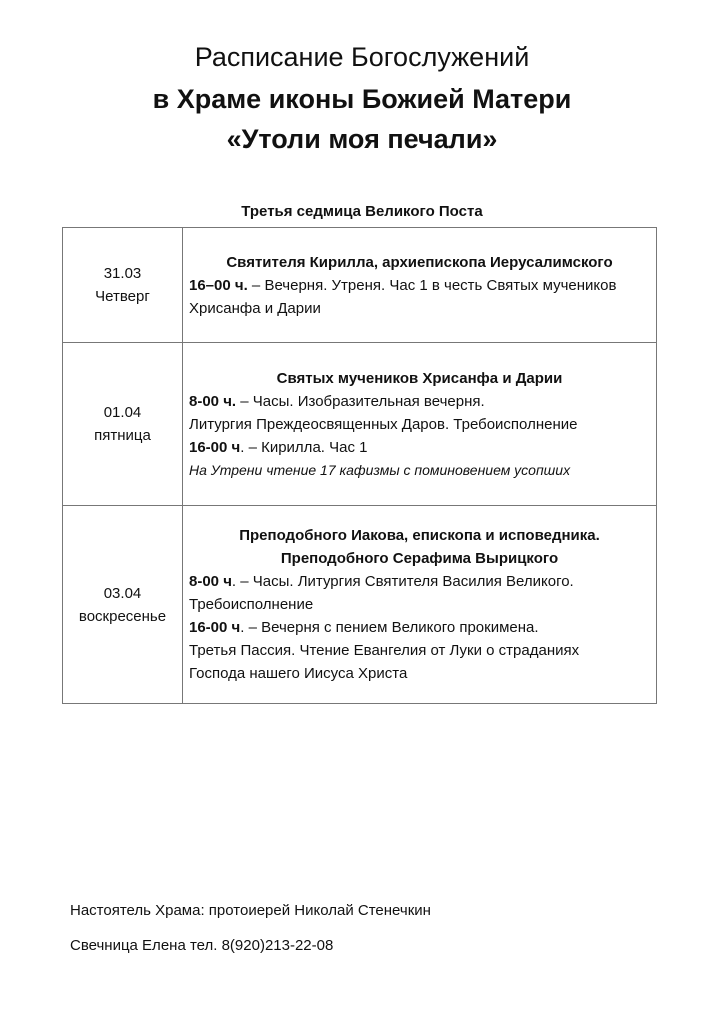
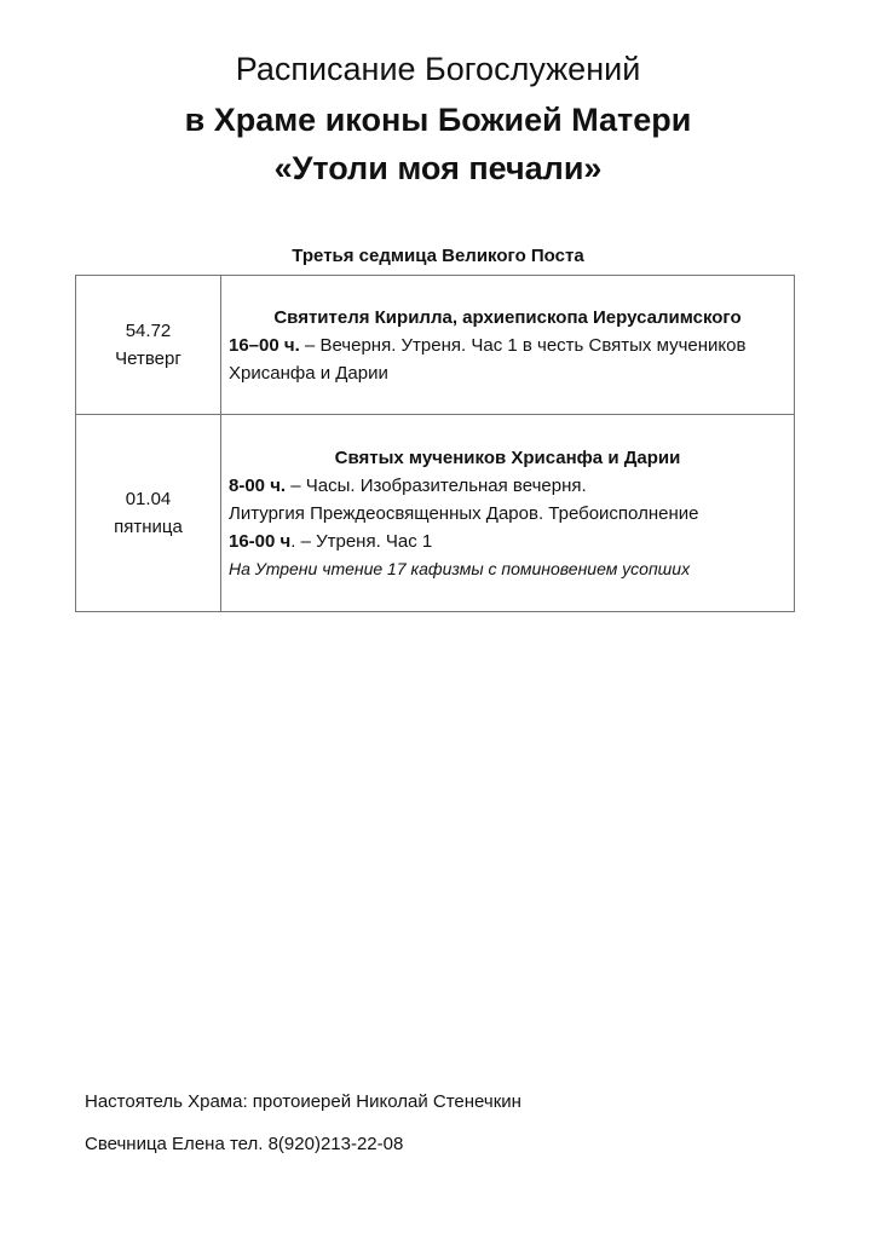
  Расписание Богослужений
  в Храме иконы Божией Матери
  «Утоли моя печали»
  Третья седмица Великого Поста
- 31.03 Четверг	Святителя Кирилла, архиепископа Иерусалимского 16–00 ч. – Вечерня. Утреня. Час 1 в честь Святых мучеников Хрисанфа и Дарии
+ 54.72 Четверг	Святителя Кирилла, архиепископа Иерусалимского 16–00 ч. – Вечерня. Утреня. Час 1 в честь Святых мучеников Хрисанфа и Дарии
- 01.04 пятница	Святых мучеников Хрисанфа и Дарии 8-00 ч. – Часы. Изобразительная вечерня. Литургия Преждеосвященных Даров. Требоисполнение 16-00 ч. – Кирилла. Час 1 На Утрени чтение 17 кафизмы с поминовением усопших
+ 01.04 пятница	Святых мучеников Хрисанфа и Дарии 8-00 ч. – Часы. Изобразительная вечерня. Литургия Преждеосвященных Даров. Требоисполнение 16-00 ч. – Утреня. Час 1 На Утрени чтение 17 кафизмы с поминовением усопших
- 03.04 воскресенье	Преподобного Иакова, епископа и исповедника. Преподобного Серафима Вырицкого 8-00 ч. – Часы. Литургия Святителя Василия Великого. Требоисполнение 16-00 ч. – Вечерня с пением Великого прокимена. Третья Пассия. Чтение Евангелия от Луки о страданиях Господа нашего Иисуса Христа
  Настоятель Храма: протоиерей Николай Стенечкин
  Свечница Елена тел. 8(920)213-22-08
